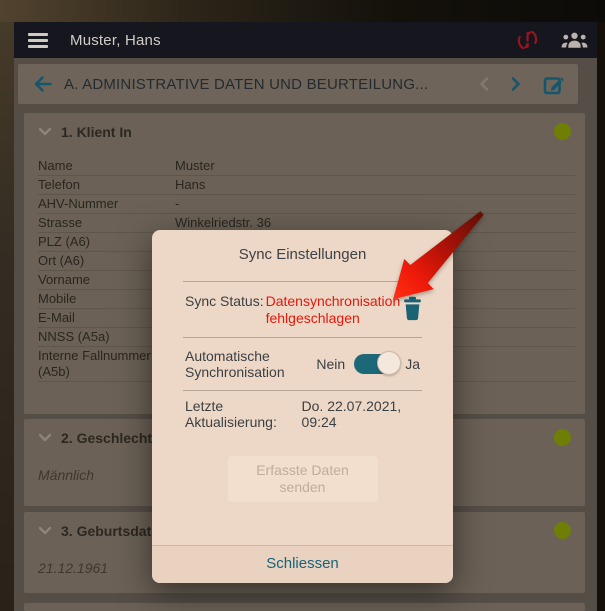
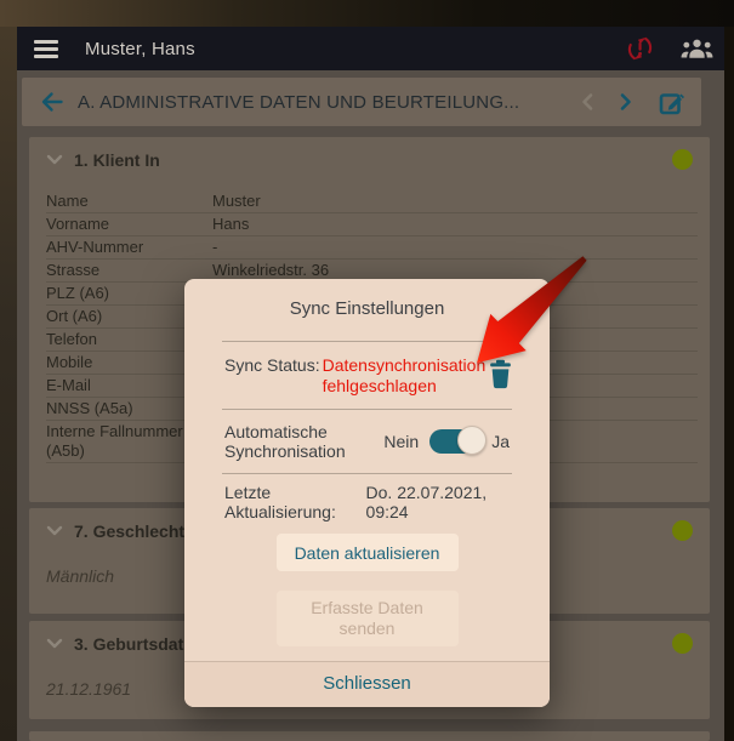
  Muster, Hans
  A. ADMINISTRATIVE DATEN UND BEURTEILUNG...
  1. Klient In
  Name
  Muster
- Telefon
+ Vorname
  Hans
  AHV-Nummer
  -
  Strasse
  Winkelriedstr. 36
  PLZ (A6)
  Ort (A6)
- Vorname
+ Telefon
  Mobile
  E-Mail
  NNSS (A5a)
  Interne Fallnummer (A5b)
- 2. Geschlecht
+ 7. Geschlecht
  Männlich
  3. Geburtsdat
  21.12.1961
  Sync Einstellungen
  Sync Status:
  Datensynchronisation fehlgeschlagen
  Automatische Synchronisation
  Nein
  Ja
  Letzte Aktualisierung:
  Do. 22.07.2021, 09:24
+ Daten aktualisieren
  Erfasste Daten senden
  Schliessen
